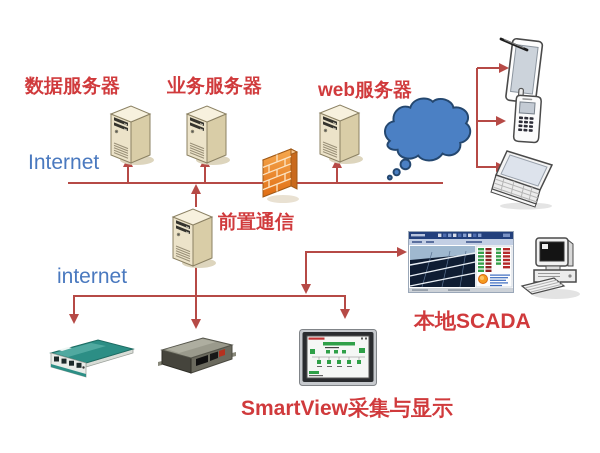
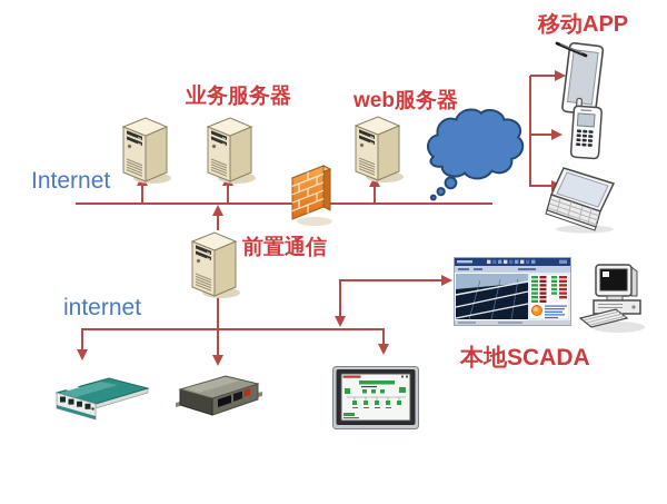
- 数据服务器
  业务服务器
  web服务器
+ 移动APP
  Internet
  前置通信
  internet
  本地SCADA
- SmartView采集与显示
